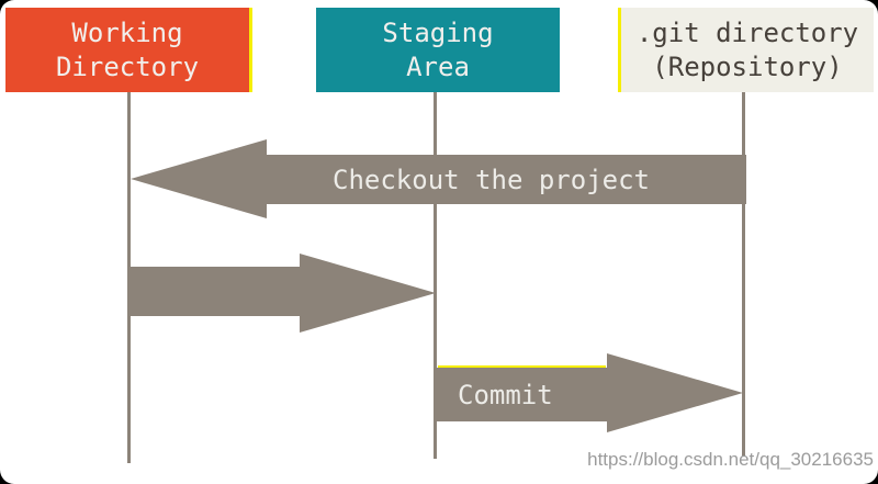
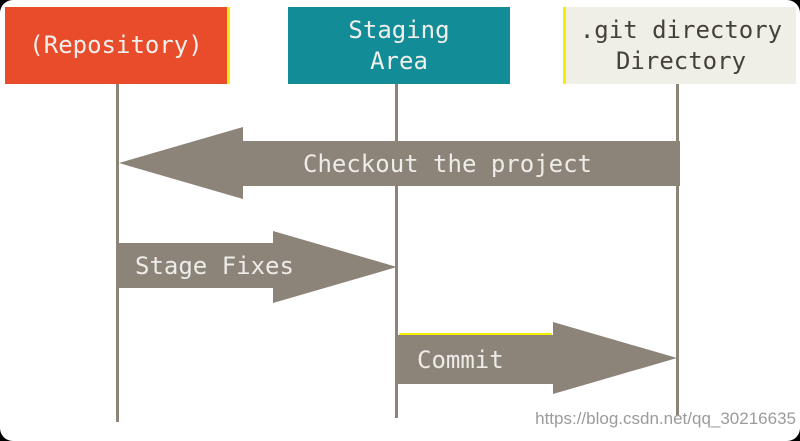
- Working
- Directory
+ (Repository)
  Staging
  Area
  .git directory
- (Repository)
+ Directory
  Checkout the project
+ Stage Fixes
  Commit
  https://blog.csdn.net/qq_30216635
